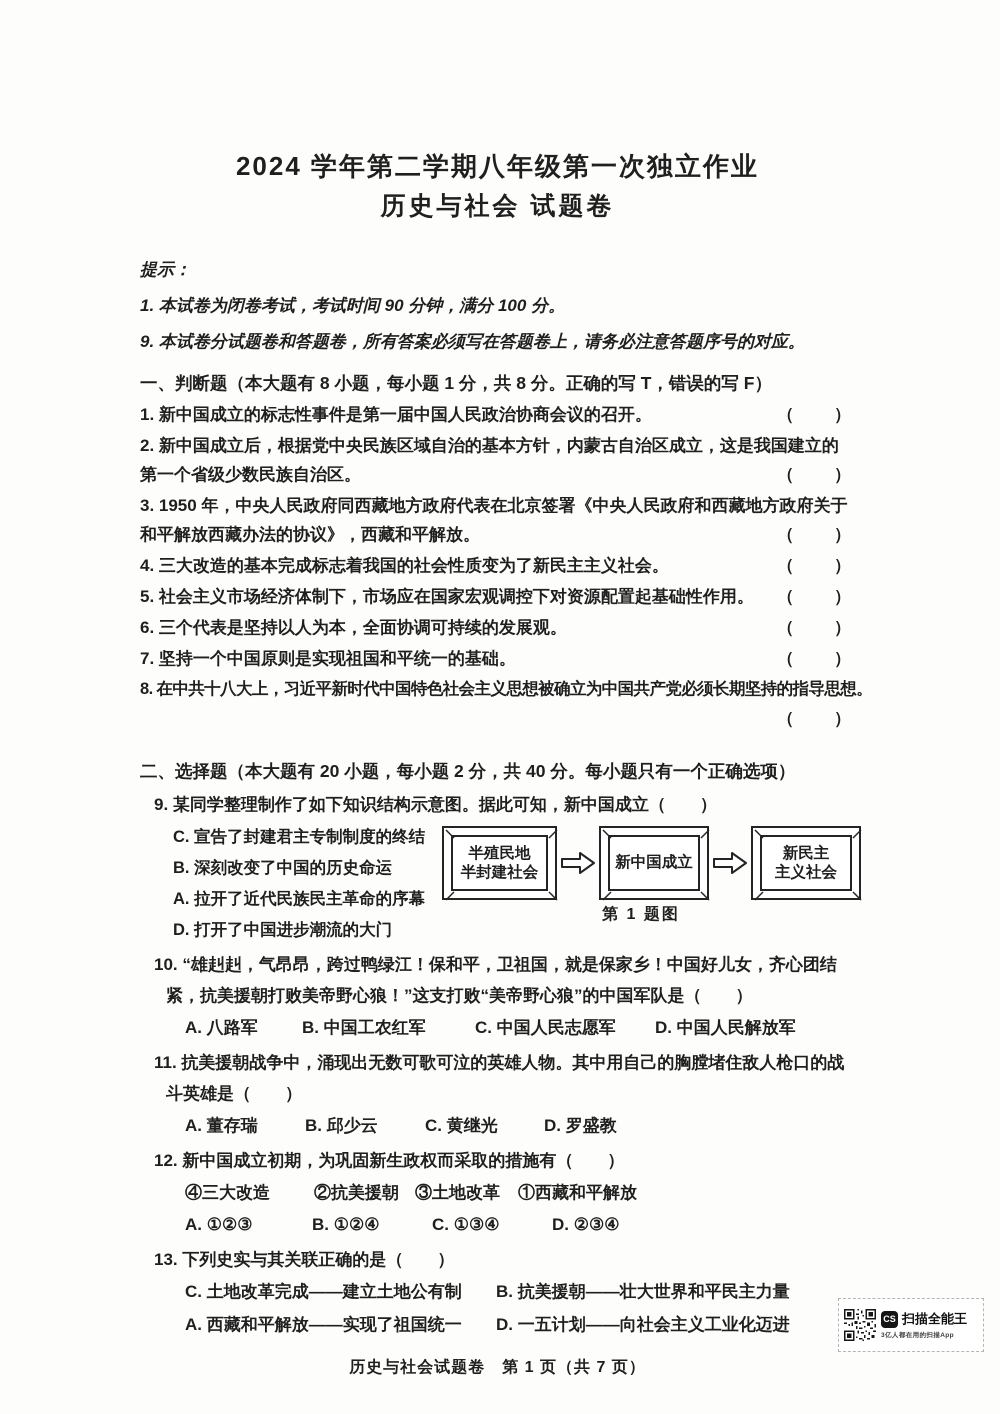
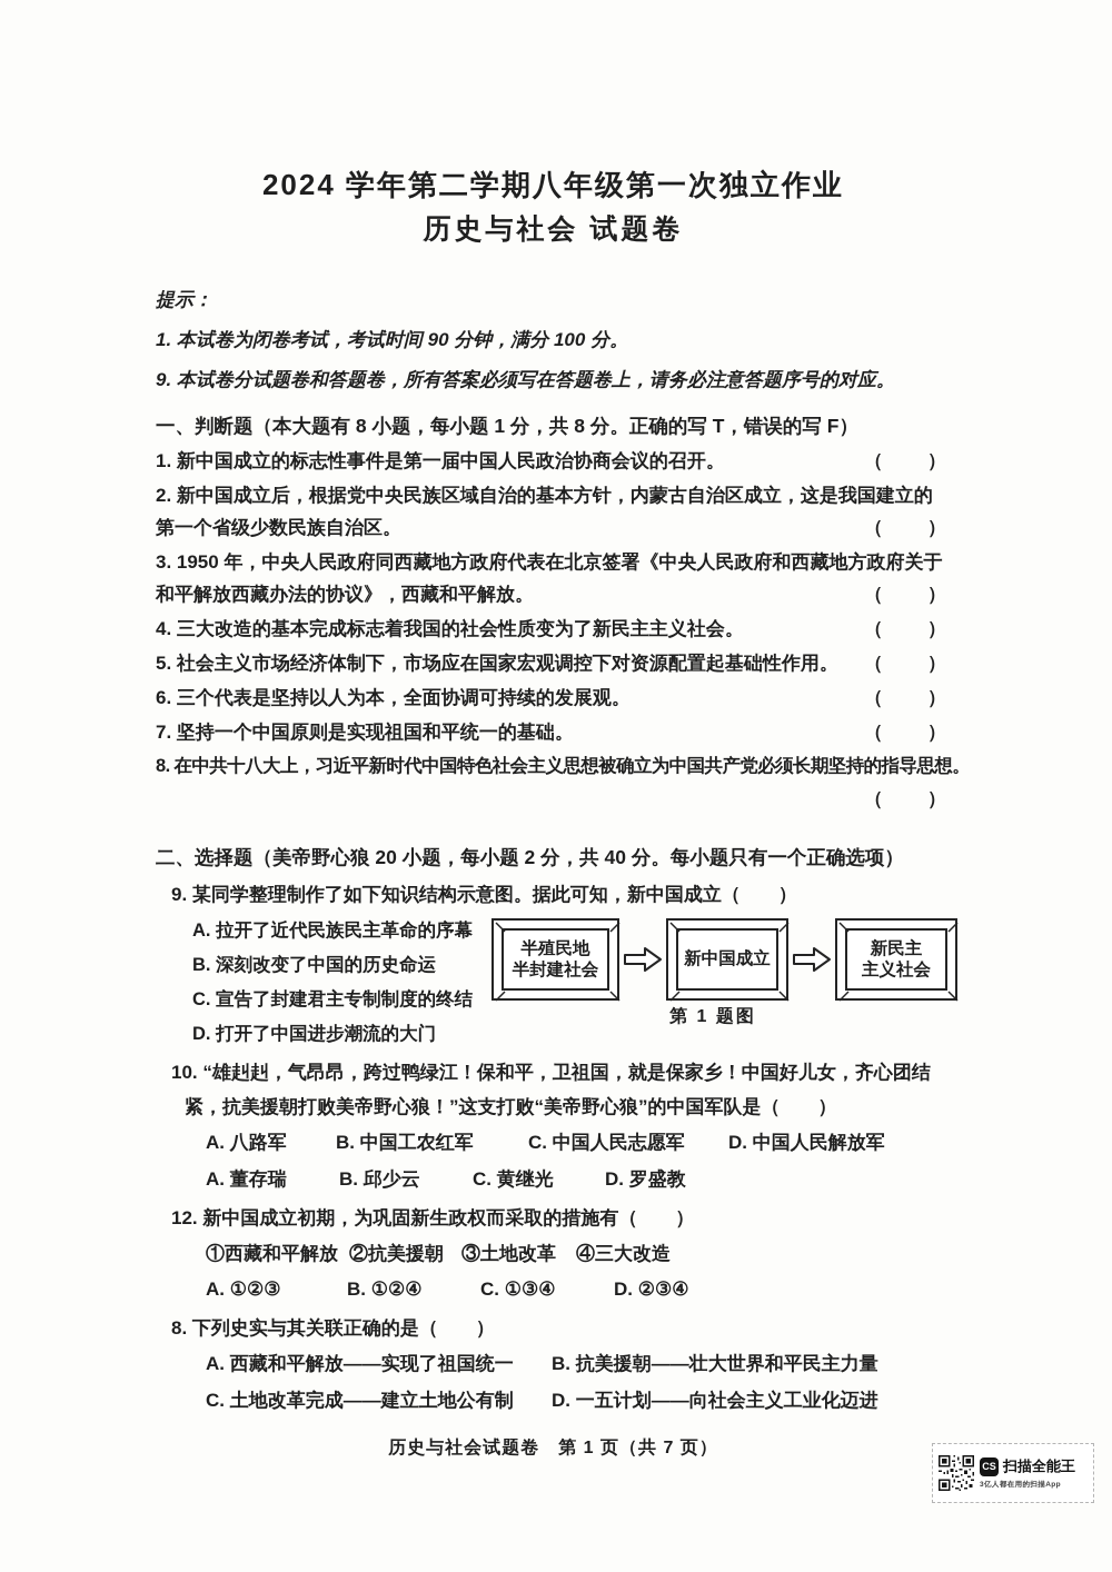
  2024 学年第二学期八年级第一次独立作业
  历史与社会 试题卷
  提示：
  1. 本试卷为闭卷考试，考试时间 90 分钟，满分 100 分。
  9. 本试卷分试题卷和答题卷，所有答案必须写在答题卷上，请务必注意答题序号的对应。
  一、判断题（本大题有 8 小题，每小题 1 分，共 8 分。正确的写 T，错误的写 F）
  1. 新中国成立的标志性事件是第一届中国人民政治协商会议的召开。
  （ ）
  2. 新中国成立后，根据党中央民族区域自治的基本方针，内蒙古自治区成立，这是我国建立的第一个省级少数民族自治区。
  （ ）
  3. 1950 年，中央人民政府同西藏地方政府代表在北京签署《中央人民政府和西藏地方政府关于和平解放西藏办法的协议》，西藏和平解放。
  （ ）
  4. 三大改造的基本完成标志着我国的社会性质变为了新民主主义社会。
  （ ）
  5. 社会主义市场经济体制下，市场应在国家宏观调控下对资源配置起基础性作用。
  （ ）
  6. 三个代表是坚持以人为本，全面协调可持续的发展观。
  （ ）
  7. 坚持一个中国原则是实现祖国和平统一的基础。
  （ ）
  8. 在中共十八大上，习近平新时代中国特色社会主义思想被确立为中国共产党必须长期坚持的指导思想。
  （ ）
- 二、选择题（本大题有 20 小题，每小题 2 分，共 40 分。每小题只有一个正确选项）
+ 二、选择题（美帝野心狼 20 小题，每小题 2 分，共 40 分。每小题只有一个正确选项）
  9. 某同学整理制作了如下知识结构示意图。据此可知，新中国成立（ ）
- C. 宣告了封建君主专制制度的终结
+ A. 拉开了近代民族民主革命的序幕
  B. 深刻改变了中国的历史命运
- A. 拉开了近代民族民主革命的序幕
+ C. 宣告了封建君主专制制度的终结
  D. 打开了中国进步潮流的大门
  半殖民地
  半封建社会
  新中国成立
  新民主
  主义社会
  第 1 题图
  10. “雄赳赳，气昂昂，跨过鸭绿江！保和平，卫祖国，就是保家乡！中国好儿女，齐心团结紧，抗美援朝打败美帝野心狼！”这支打败“美帝野心狼”的中国军队是（ ）
  A. 八路军
  B. 中国工农红军
  C. 中国人民志愿军
  D. 中国人民解放军
- 11. 抗美援朝战争中，涌现出无数可歌可泣的英雄人物。其中用自己的胸膛堵住敌人枪口的战斗英雄是（ ）
  A. 董存瑞
  B. 邱少云
  C. 黄继光
  D. 罗盛教
  12. 新中国成立初期，为巩固新生政权而采取的措施有（ ）
- ④三大改造
+ ①西藏和平解放
  ②抗美援朝
  ③土地改革
- ①西藏和平解放
+ ④三大改造
  A. ①②③
  B. ①②④
  C. ①③④
  D. ②③④
- 13. 下列史实与其关联正确的是（ ）
+ 8. 下列史实与其关联正确的是（ ）
- C. 土地改革完成——建立土地公有制
+ A. 西藏和平解放——实现了祖国统一
  B. 抗美援朝——壮大世界和平民主力量
- A. 西藏和平解放——实现了祖国统一
+ C. 土地改革完成——建立土地公有制
  D. 一五计划——向社会主义工业化迈进
  历史与社会试题卷 第 1 页（共 7 页）
  CS
  扫描全能王
